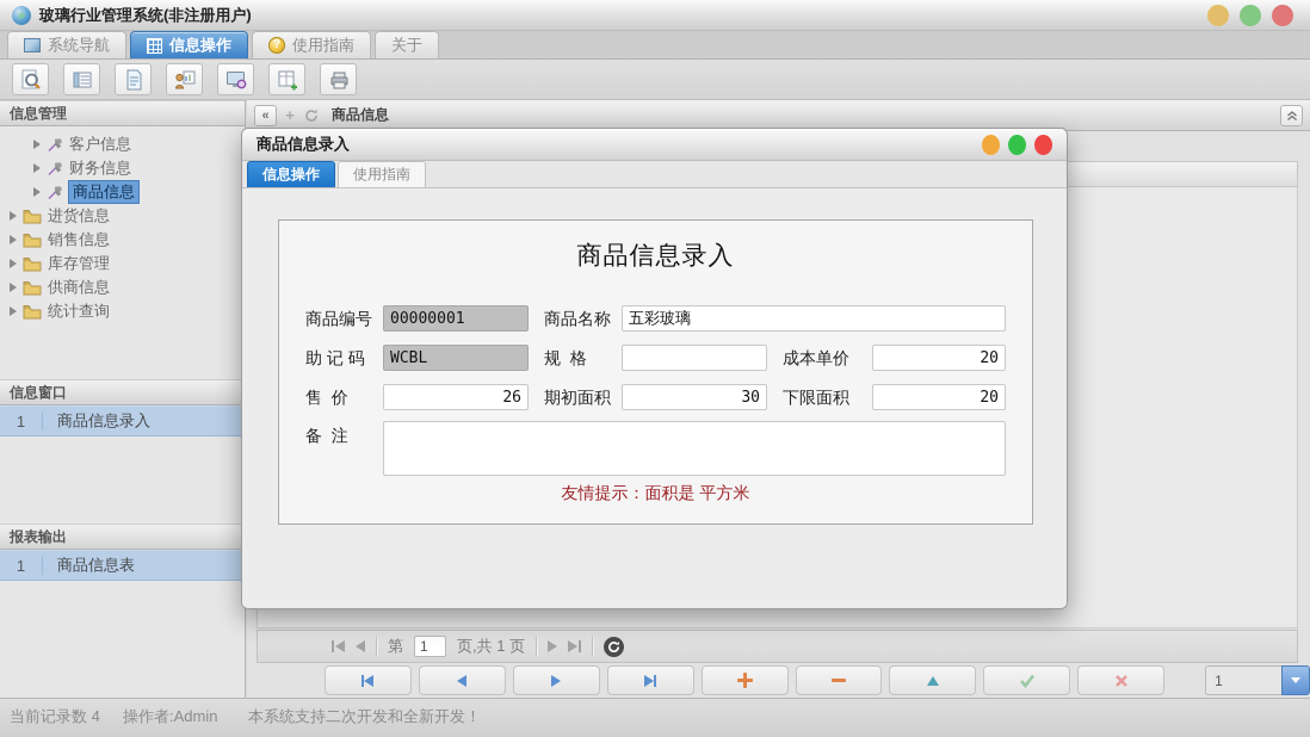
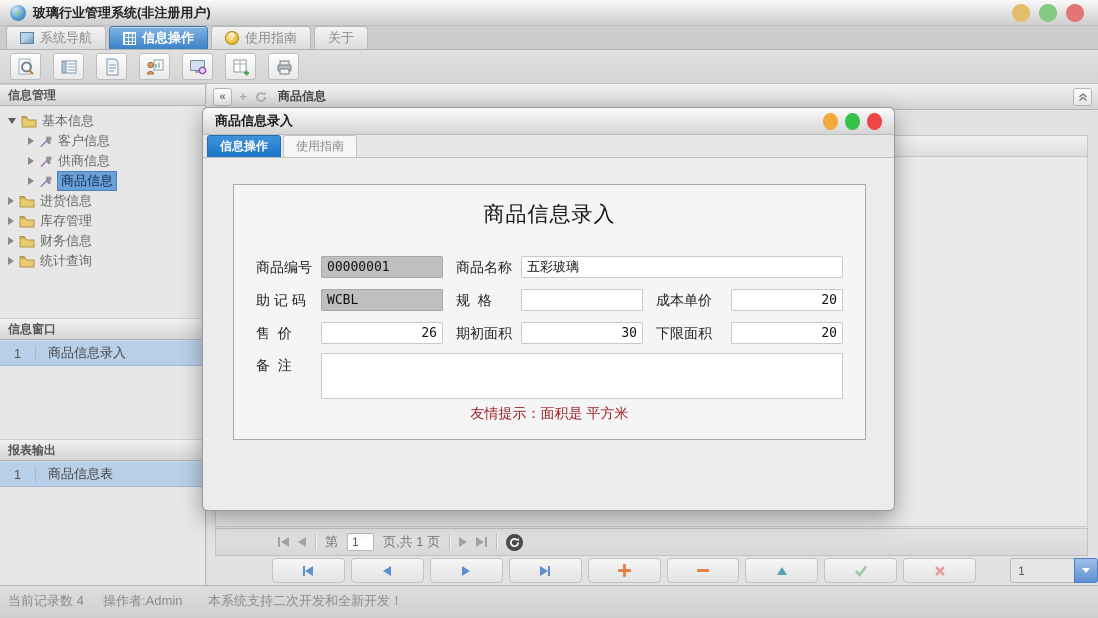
  玻璃行业管理系统(非注册用户)
  系统导航
  信息操作
  ?
  使用指南
  关于
  信息管理
+ 基本信息
  客户信息
- 财务信息
+ 供商信息
  商品信息
  进货信息
- 销售信息
  库存管理
- 供商信息
+ 财务信息
  统计查询
  信息窗口
  1
  商品信息录入
  报表输出
  1
  商品信息表
  «
  +
  商品信息
  第
  1
  页,共 1 页
  1
  当前记录数 4
  操作者:Admin
  本系统支持二次开发和全新开发！
  商品信息录入
  信息操作
  使用指南
  商品信息录入
  商品编号
  00000001
  商品名称
  五彩玻璃
  助 记 码
  WCBL
  规 格
  成本单价
  20
  售 价
  26
  期初面积
  30
  下限面积
  20
  备 注
  友情提示：面积是 平方米
